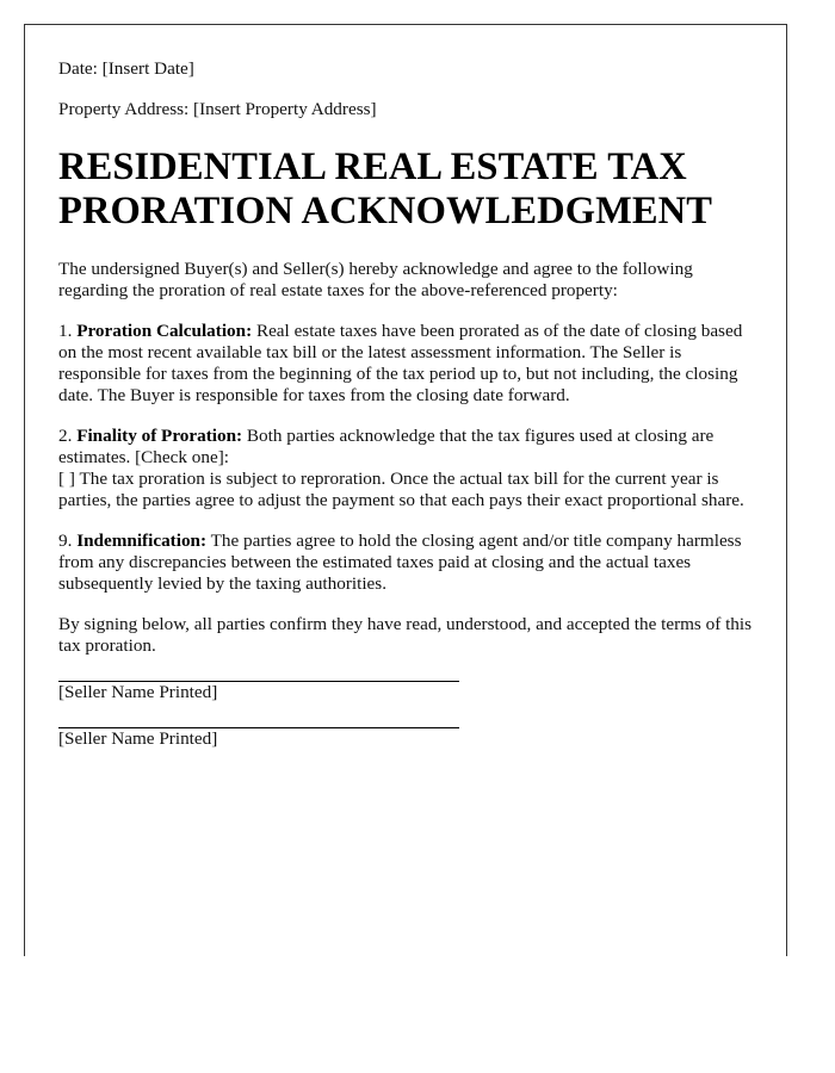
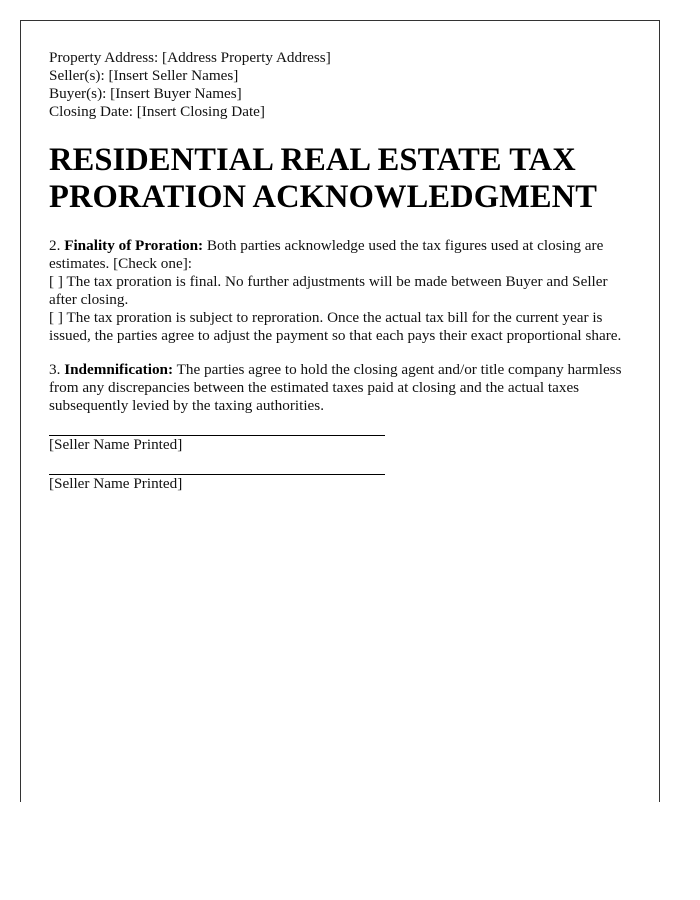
- Date: [Insert Date]
- Property Address: [Insert Property Address]
+ Property Address: [Address Property Address]
+ Seller(s): [Insert Seller Names]
+ Buyer(s): [Insert Buyer Names]
+ Closing Date: [Insert Closing Date]
  RESIDENTIAL REAL ESTATE TAX
  PRORATION ACKNOWLEDGMENT
- The undersigned Buyer(s) and Seller(s) hereby acknowledge and agree to the following regarding the proration of real estate taxes for the above-referenced property:
- 1. Proration Calculation: Real estate taxes have been prorated as of the date of closing based on the most recent available tax bill or the latest assessment information. The Seller is responsible for taxes from the beginning of the tax period up to, but not including, the closing date. The Buyer is responsible for taxes from the closing date forward.
- 2. Finality of Proration: Both parties acknowledge that the tax figures used at closing are estimates. [Check one]:
+ 2. Finality of Proration: Both parties acknowledge used the tax figures used at closing are estimates. [Check one]:
+ [ ] The tax proration is final. No further adjustments will be made between Buyer and Seller after closing.
- [ ] The tax proration is subject to reproration. Once the actual tax bill for the current year is parties, the parties agree to adjust the payment so that each pays their exact proportional share.
+ [ ] The tax proration is subject to reproration. Once the actual tax bill for the current year is issued, the parties agree to adjust the payment so that each pays their exact proportional share.
- 9. Indemnification: The parties agree to hold the closing agent and/or title company harmless from any discrepancies between the estimated taxes paid at closing and the actual taxes subsequently levied by the taxing authorities.
+ 3. Indemnification: The parties agree to hold the closing agent and/or title company harmless from any discrepancies between the estimated taxes paid at closing and the actual taxes subsequently levied by the taxing authorities.
- By signing below, all parties confirm they have read, understood, and accepted the terms of this tax proration.
  [Seller Name Printed]
  [Seller Name Printed]
